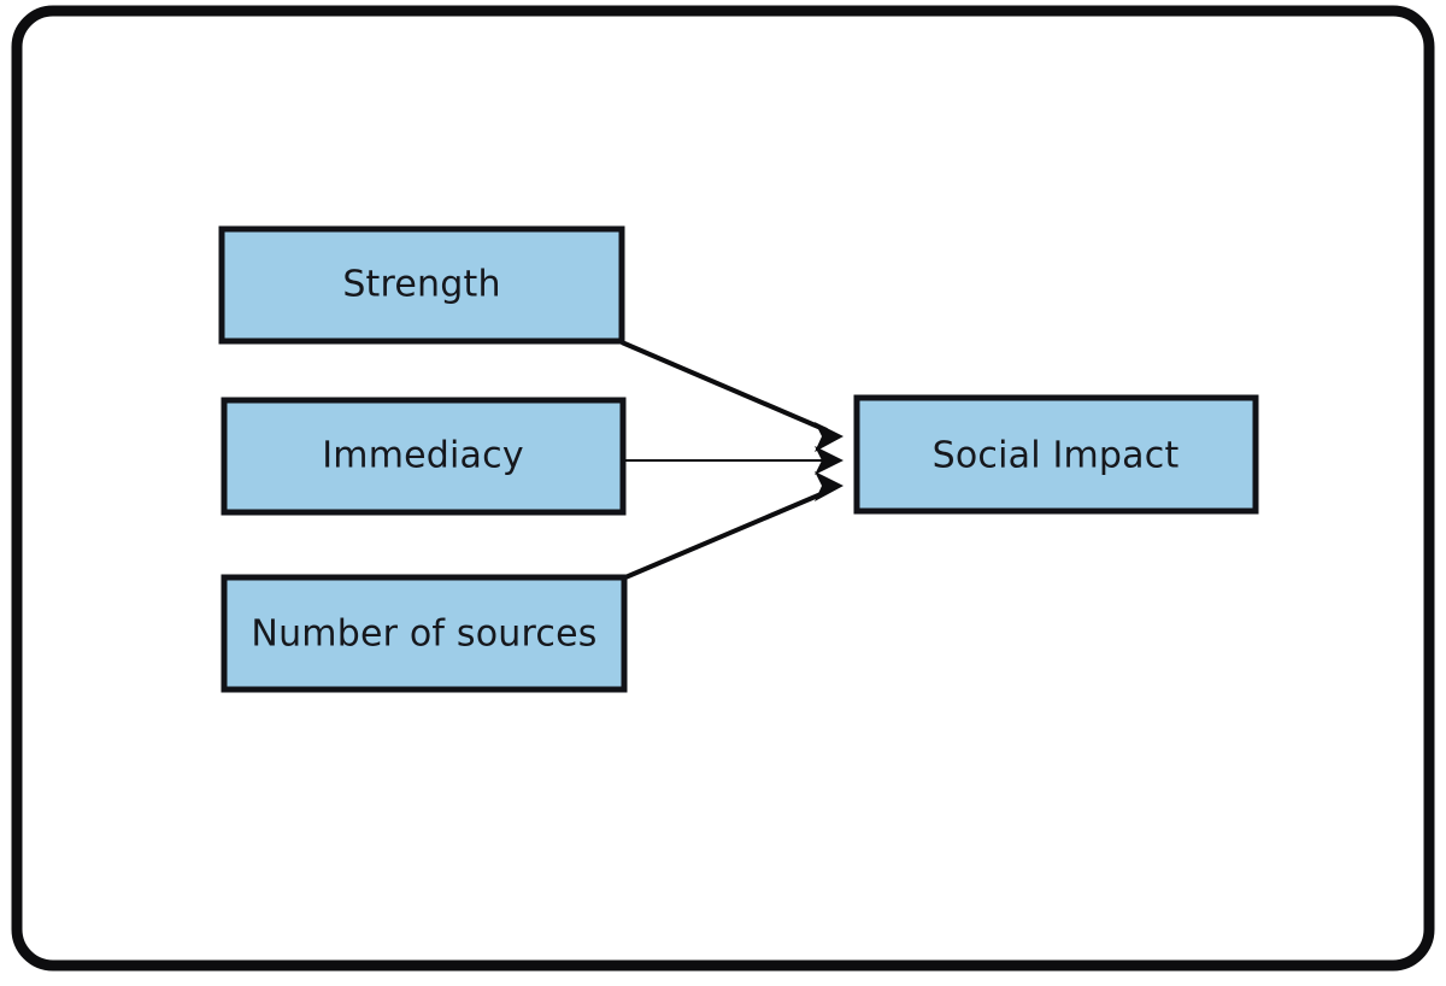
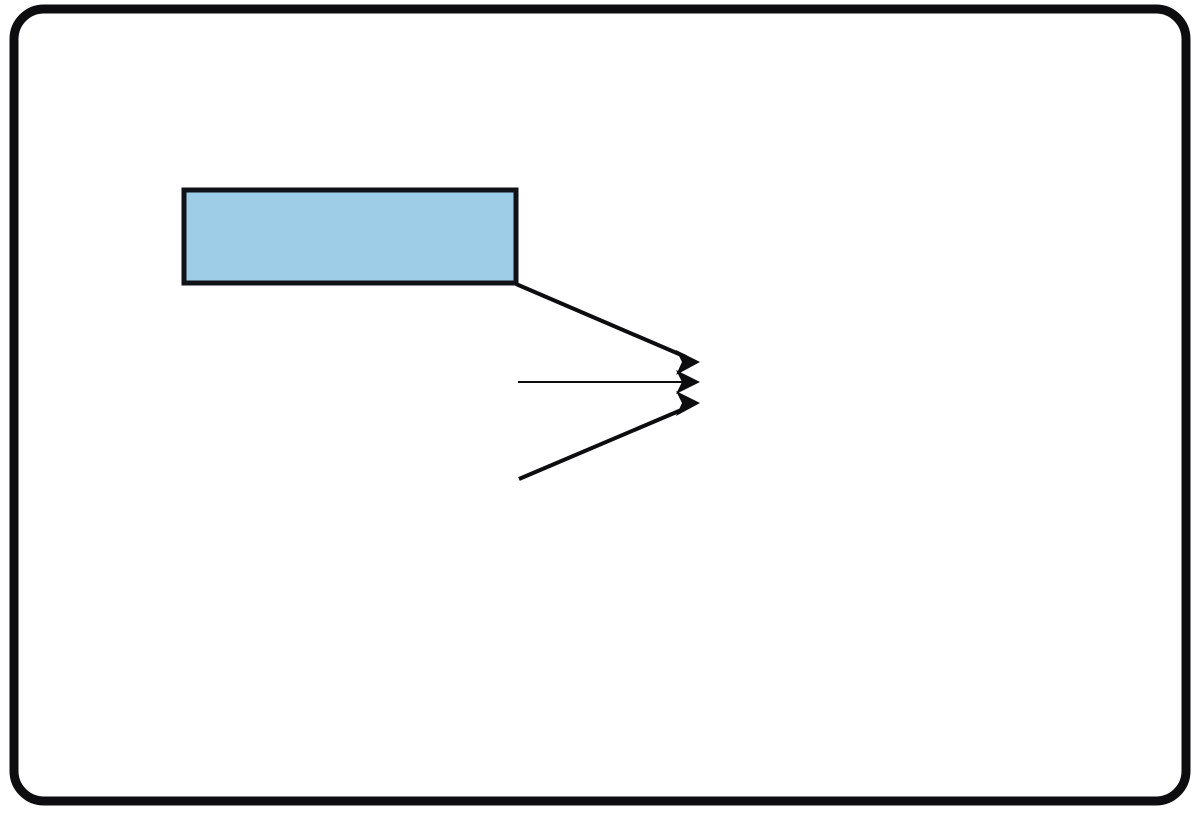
- Strength
- Immediacy
- Number of sources
- Social Impact
